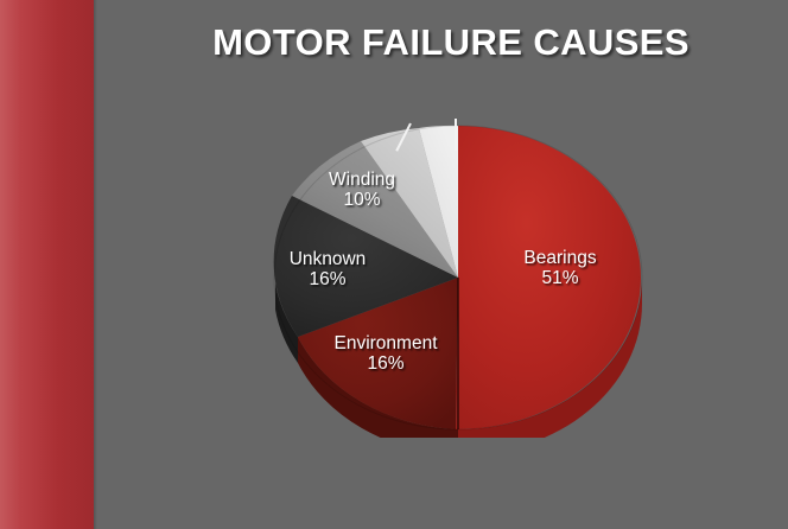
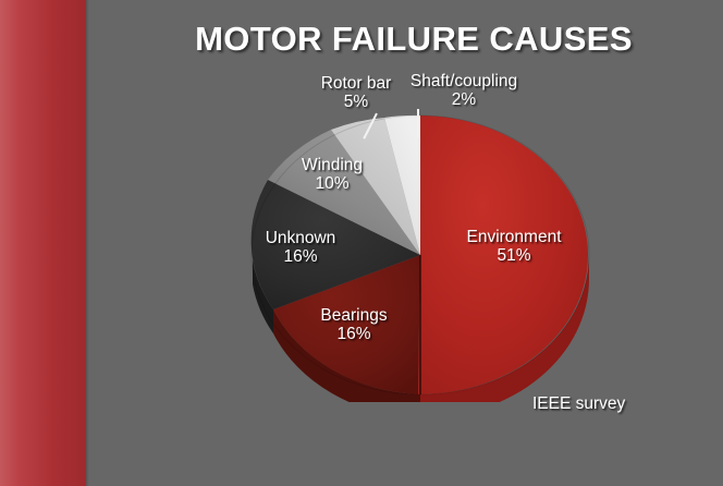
  MOTOR FAILURE CAUSES
- Bearings
+ Environment
  51%
- Environment
+ Bearings
  16%
  Unknown
  16%
  Winding
  10%
+ Rotor bar
+ 5%
+ Shaft/coupling
+ 2%
+ IEEE survey
